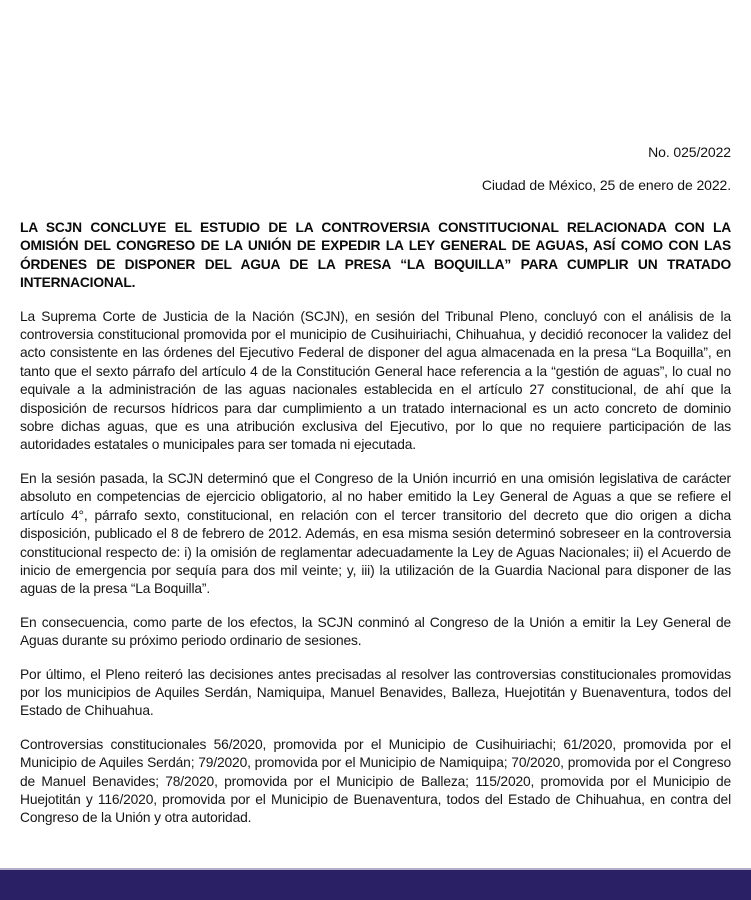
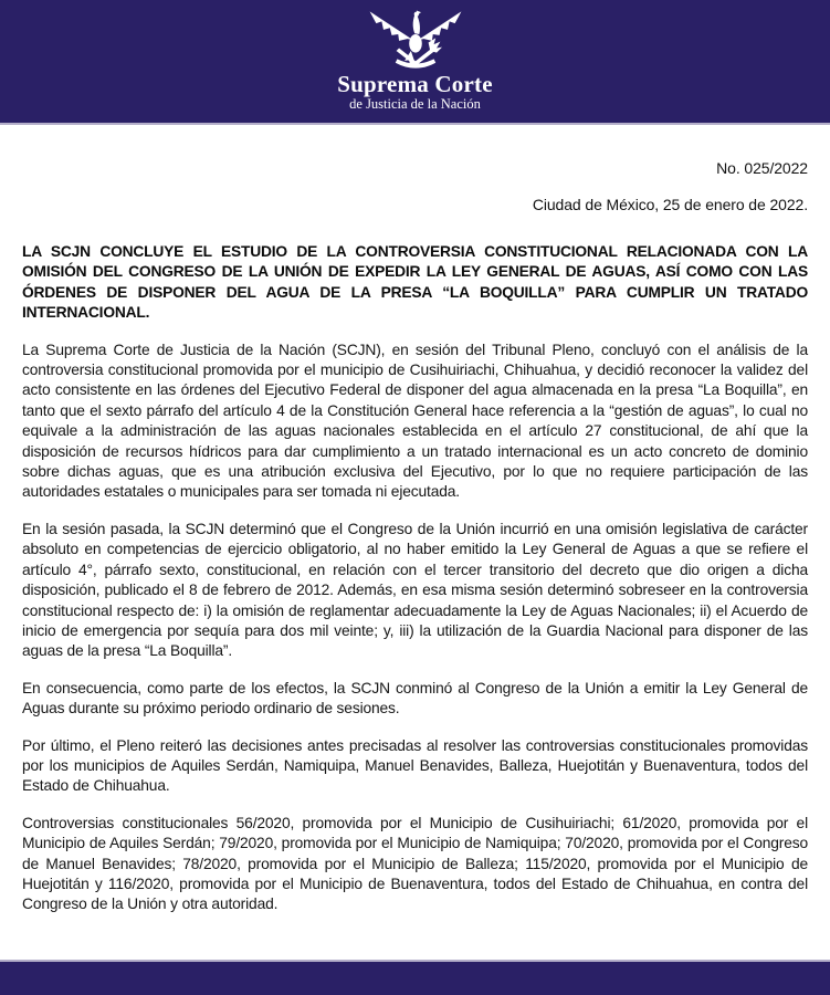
+ Suprema Corte
+ de Justicia de la Nación
  No. 025/2022
  Ciudad de México, 25 de enero de 2022.
  LA SCJN CONCLUYE EL ESTUDIO DE LA CONTROVERSIA CONSTITUCIONAL RELACIONADA CON LA OMISIÓN DEL CONGRESO DE LA UNIÓN DE EXPEDIR LA LEY GENERAL DE AGUAS, ASÍ COMO CON LAS ÓRDENES DE DISPONER DEL AGUA DE LA PRESA “LA BOQUILLA” PARA CUMPLIR UN TRATADO INTERNACIONAL.
  La Suprema Corte de Justicia de la Nación (SCJN), en sesión del Tribunal Pleno, concluyó con el análisis de la controversia constitucional promovida por el municipio de Cusihuiriachi, Chihuahua, y decidió reconocer la validez del acto consistente en las órdenes del Ejecutivo Federal de disponer del agua almacenada en la presa “La Boquilla”, en tanto que el sexto párrafo del artículo 4 de la Constitución General hace referencia a la “gestión de aguas”, lo cual no equivale a la administración de las aguas nacionales establecida en el artículo 27 constitucional, de ahí que la disposición de recursos hídricos para dar cumplimiento a un tratado internacional es un acto concreto de dominio sobre dichas aguas, que es una atribución exclusiva del Ejecutivo, por lo que no requiere participación de las autoridades estatales o municipales para ser tomada ni ejecutada.
  En la sesión pasada, la SCJN determinó que el Congreso de la Unión incurrió en una omisión legislativa de carácter absoluto en competencias de ejercicio obligatorio, al no haber emitido la Ley General de Aguas a que se refiere el artículo 4°, párrafo sexto, constitucional, en relación con el tercer transitorio del decreto que dio origen a dicha disposición, publicado el 8 de febrero de 2012. Además, en esa misma sesión determinó sobreseer en la controversia constitucional respecto de: i) la omisión de reglamentar adecuadamente la Ley de Aguas Nacionales; ii) el Acuerdo de inicio de emergencia por sequía para dos mil veinte; y, iii) la utilización de la Guardia Nacional para disponer de las aguas de la presa “La Boquilla”.
  En consecuencia, como parte de los efectos, la SCJN conminó al Congreso de la Unión a emitir la Ley General de Aguas durante su próximo periodo ordinario de sesiones.
  Por último, el Pleno reiteró las decisiones antes precisadas al resolver las controversias constitucionales promovidas por los municipios de Aquiles Serdán, Namiquipa, Manuel Benavides, Balleza, Huejotitán y Buenaventura, todos del Estado de Chihuahua.
  Controversias constitucionales 56/2020, promovida por el Municipio de Cusihuiriachi; 61/2020, promovida por el Municipio de Aquiles Serdán; 79/2020, promovida por el Municipio de Namiquipa; 70/2020, promovida por el Congreso de Manuel Benavides; 78/2020, promovida por el Municipio de Balleza; 115/2020, promovida por el Municipio de Huejotitán y 116/2020, promovida por el Municipio de Buenaventura, todos del Estado de Chihuahua, en contra del Congreso de la Unión y otra autoridad.
